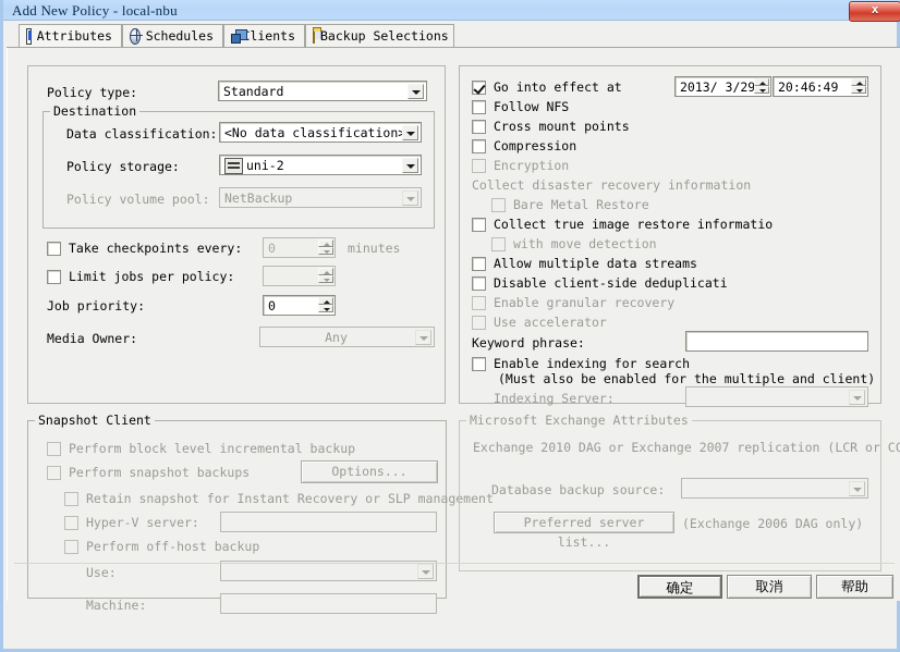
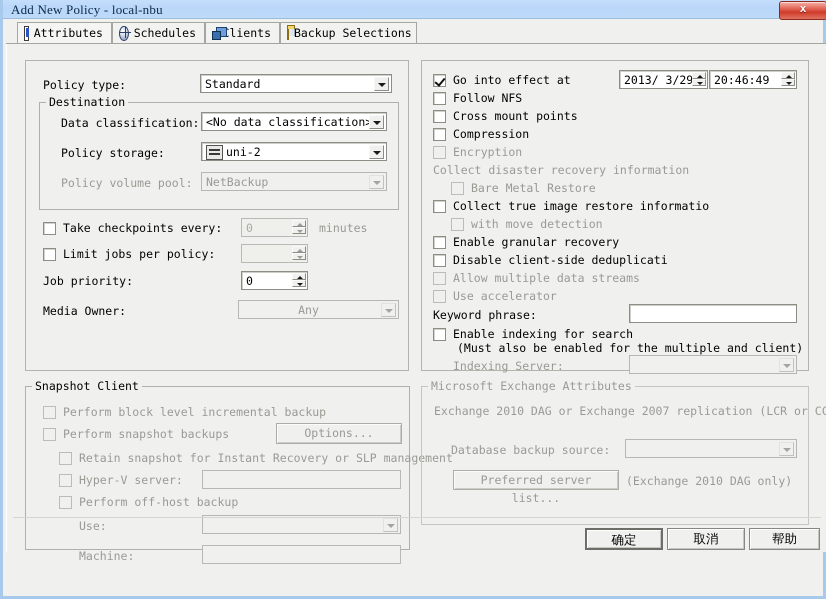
  Add New Policy - local-nbu
  x
  Attributes
  Schedules
  lients
  Backup Selections
  Policy type:
  Standard
  Destination
  Data classification:
  <No data classification
  Policy storage:
  uni-2
  Policy volume pool:
  NetBackup
  Take checkpoints every:
  0
  minutes
  Limit jobs per policy:
  Job priority:
  0
  Media Owner:
  Any
  Go into effect at
  2013/ 3/29
  20:46:49
  Follow NFS
  Cross mount points
  Compression
  Encryption
  Collect disaster recovery information
  Bare Metal Restore
  Collect true image restore informatio
  with move detection
- Allow multiple data streams
+ Enable granular recovery
  Disable client-side deduplicati
- Enable granular recovery
+ Allow multiple data streams
  Use accelerator
  Keyword phrase:
  Enable indexing for search
  (Must also be enabled for the multiple and client)
  Indexing Server:
  Snapshot Client
  Perform block level incremental backup
  Perform snapshot backups
  Options...
  Retain snapshot for Instant Recovery or SLP management
  Hyper-V server:
  Perform off-host backup
  Use:
  Machine:
  Microsoft Exchange Attributes
  Exchange 2010 DAG or Exchange 2007 replication (LCR or CC
  Database backup source:
  Preferred server list...
- (Exchange 2006 DAG only)
+ (Exchange 2010 DAG only)
  确定
  取消
  帮助
